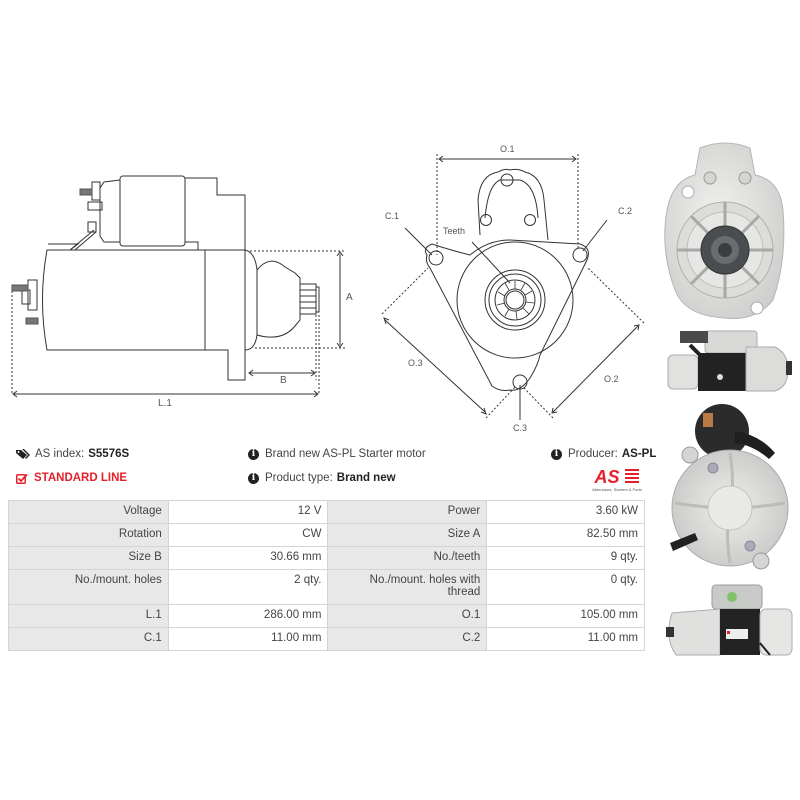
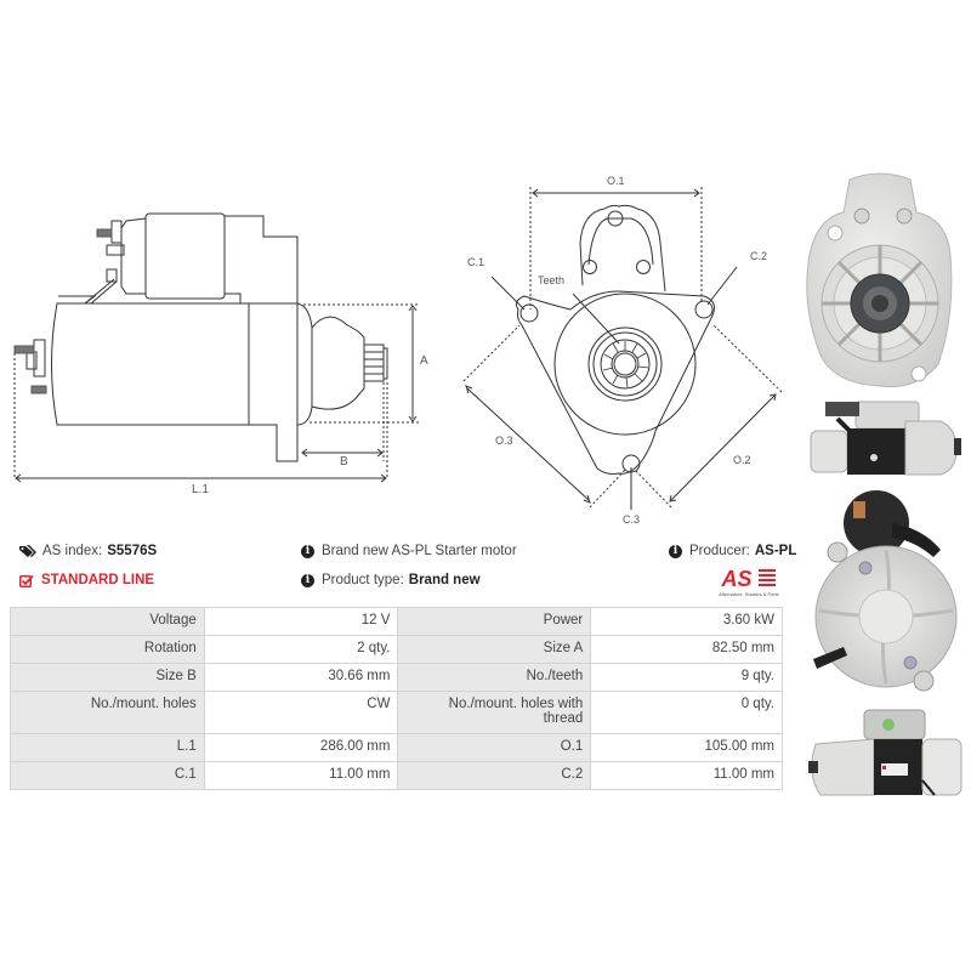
  A
  B
  L.1
  O.1
  C.1
  C.2
  Teeth
  O.3
  O.2
  C.3
  AS index:
  S5576S
  STANDARD LINE
  i
  Brand new AS-PL Starter motor
  i
  Product type:
  Brand new
  i
  Producer:
  AS-PL
  AS
  Voltage	12 V	Power	3.60 kW
- Rotation	CW	Size A	82.50 mm
+ Rotation	2 qty.	Size A	82.50 mm
  Size B	30.66 mm	No./teeth	9 qty.
- No./mount. holes	2 qty.	No./mount. holes with thread	0 qty.
+ No./mount. holes	CW	No./mount. holes with thread	0 qty.
  L.1	286.00 mm	O.1	105.00 mm
  C.1	11.00 mm	C.2	11.00 mm
